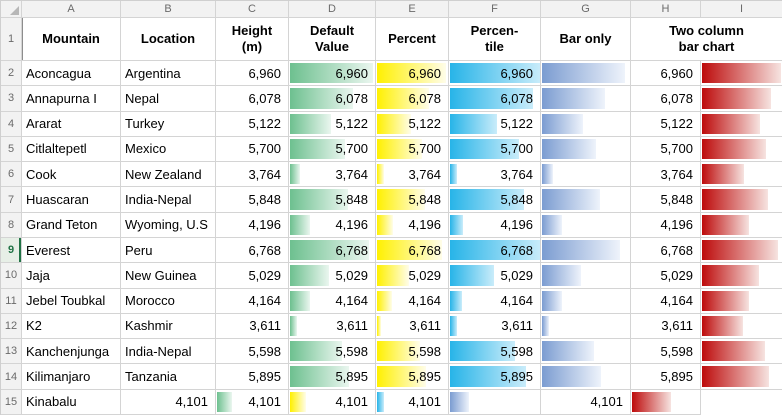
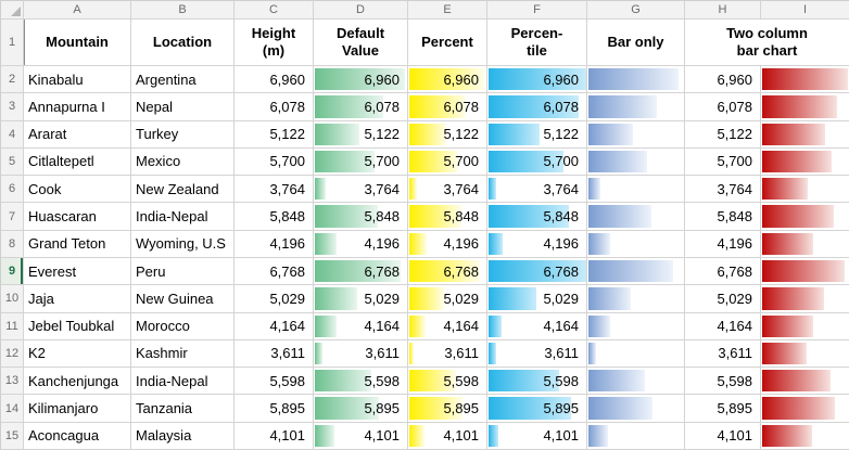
  A
  B
  C
  D
  E
  F
  G
  H
  I
  1
  Mountain
  Location
  Height
  (m)
  Default
  Value
  Percent
  Percen-
  tile
  Bar only
  Two column
  bar chart
  2
- Aconcagua
+ Kinabalu
  Argentina
  6,960
  6,960
  6,960
  6,960
  6,960
  3
  Annapurna I
  Nepal
  6,078
  6,078
  6,078
  6,078
  6,078
  4
  Ararat
  Turkey
  5,122
  5,122
  5,122
  5,122
  5,122
  5
  Citlaltepetl
  Mexico
  5,700
  5,700
  5,700
  5,700
  5,700
  6
  Cook
  New Zealand
  3,764
  3,764
  3,764
  3,764
  3,764
  7
  Huascaran
  India-Nepal
  5,848
  5,848
  5,848
  5,848
  5,848
  8
  Grand Teton
  Wyoming, U.S
  4,196
  4,196
  4,196
  4,196
  4,196
  9
  Everest
  Peru
  6,768
  6,768
  6,768
  6,768
  6,768
  10
  Jaja
  New Guinea
  5,029
  5,029
  5,029
  5,029
  5,029
  11
  Jebel Toubkal
  Morocco
  4,164
  4,164
  4,164
  4,164
  4,164
  12
  K2
  Kashmir
  3,611
  3,611
  3,611
  3,611
  3,611
  13
  Kanchenjunga
  India-Nepal
  5,598
  5,598
  5,598
  5,598
  5,598
  14
  Kilimanjaro
  Tanzania
  5,895
  5,895
  5,895
  5,895
  5,895
  15
- Kinabalu
+ Aconcagua
+ Malaysia
  4,101
  4,101
  4,101
  4,101
  4,101
